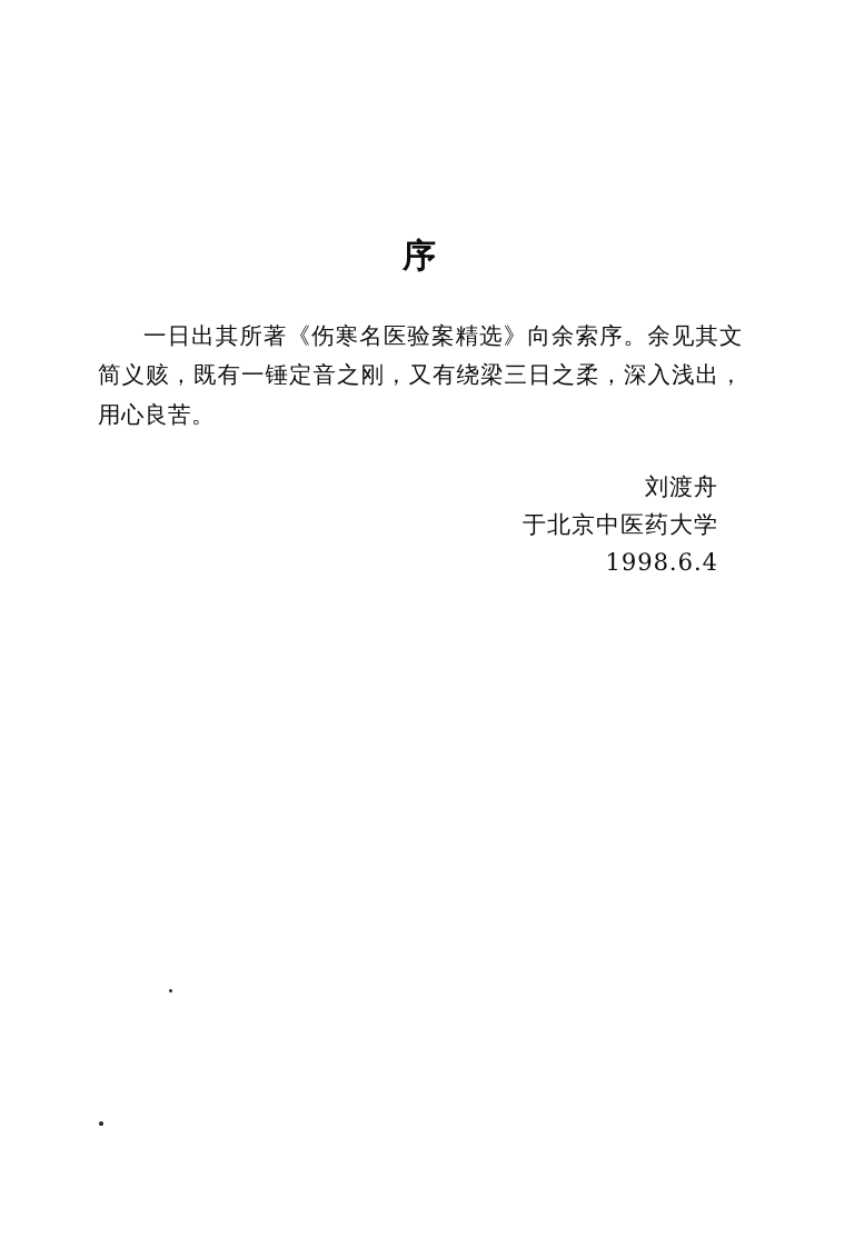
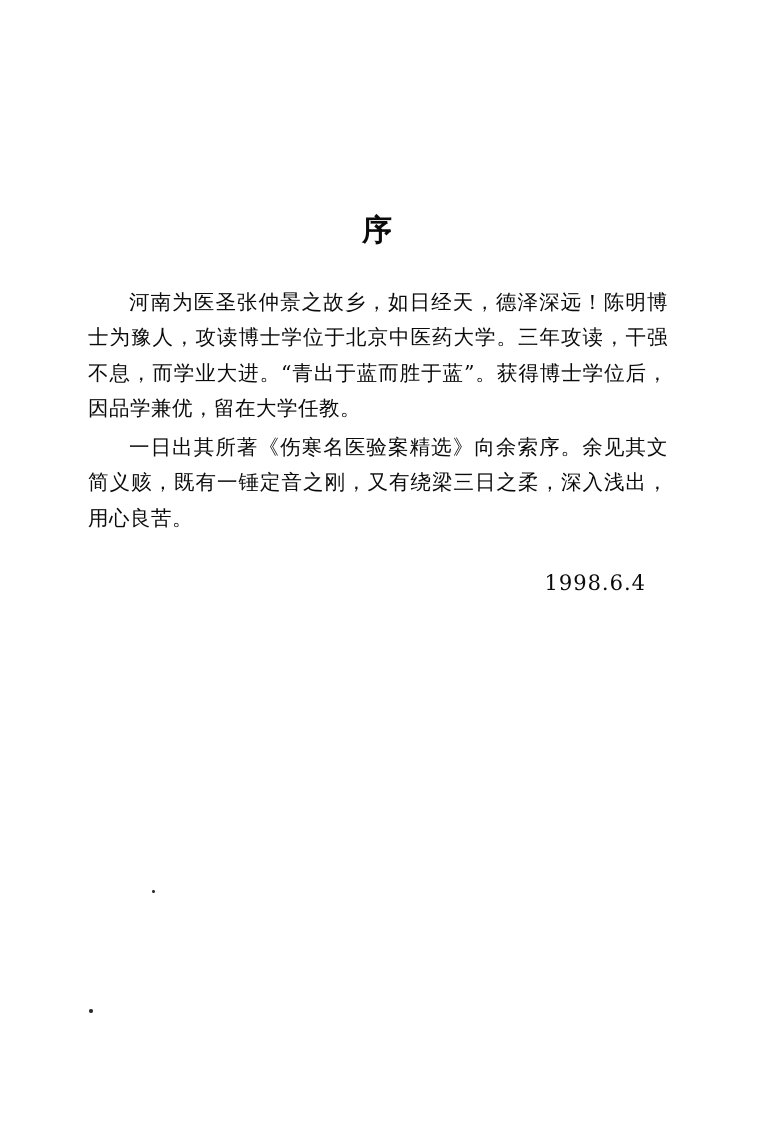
  序
+ 河南为医圣张仲景之故乡，如日经天，德泽深远！陈明博士为豫人，攻读博士学位于北京中医药大学。三年攻读，干强不息，而学业大进。“青出于蓝而胜于蓝”。获得博士学位后，因品学兼优，留在大学任教。
  一日出其所著《伤寒名医验案精选》向余索序。余见其文简义赅，既有一锤定音之刚，又有绕梁三日之柔，深入浅出，用心良苦。
- 刘渡舟
- 于北京中医药大学
  1998.6.4
